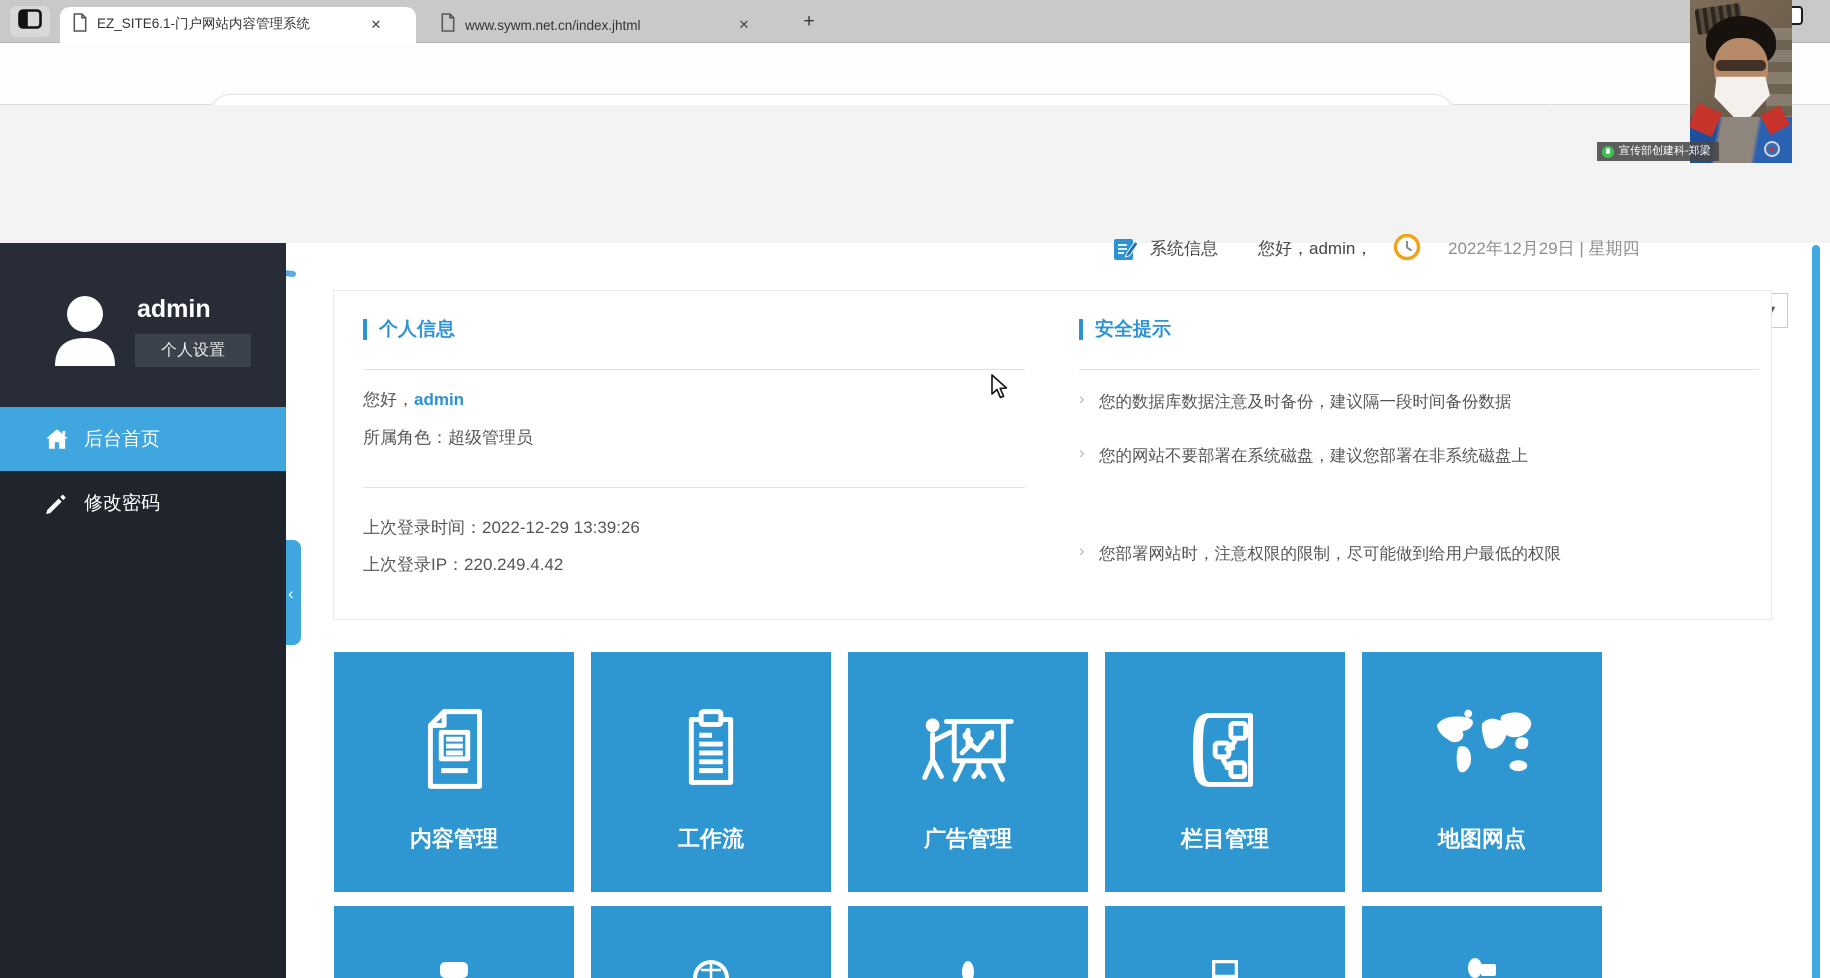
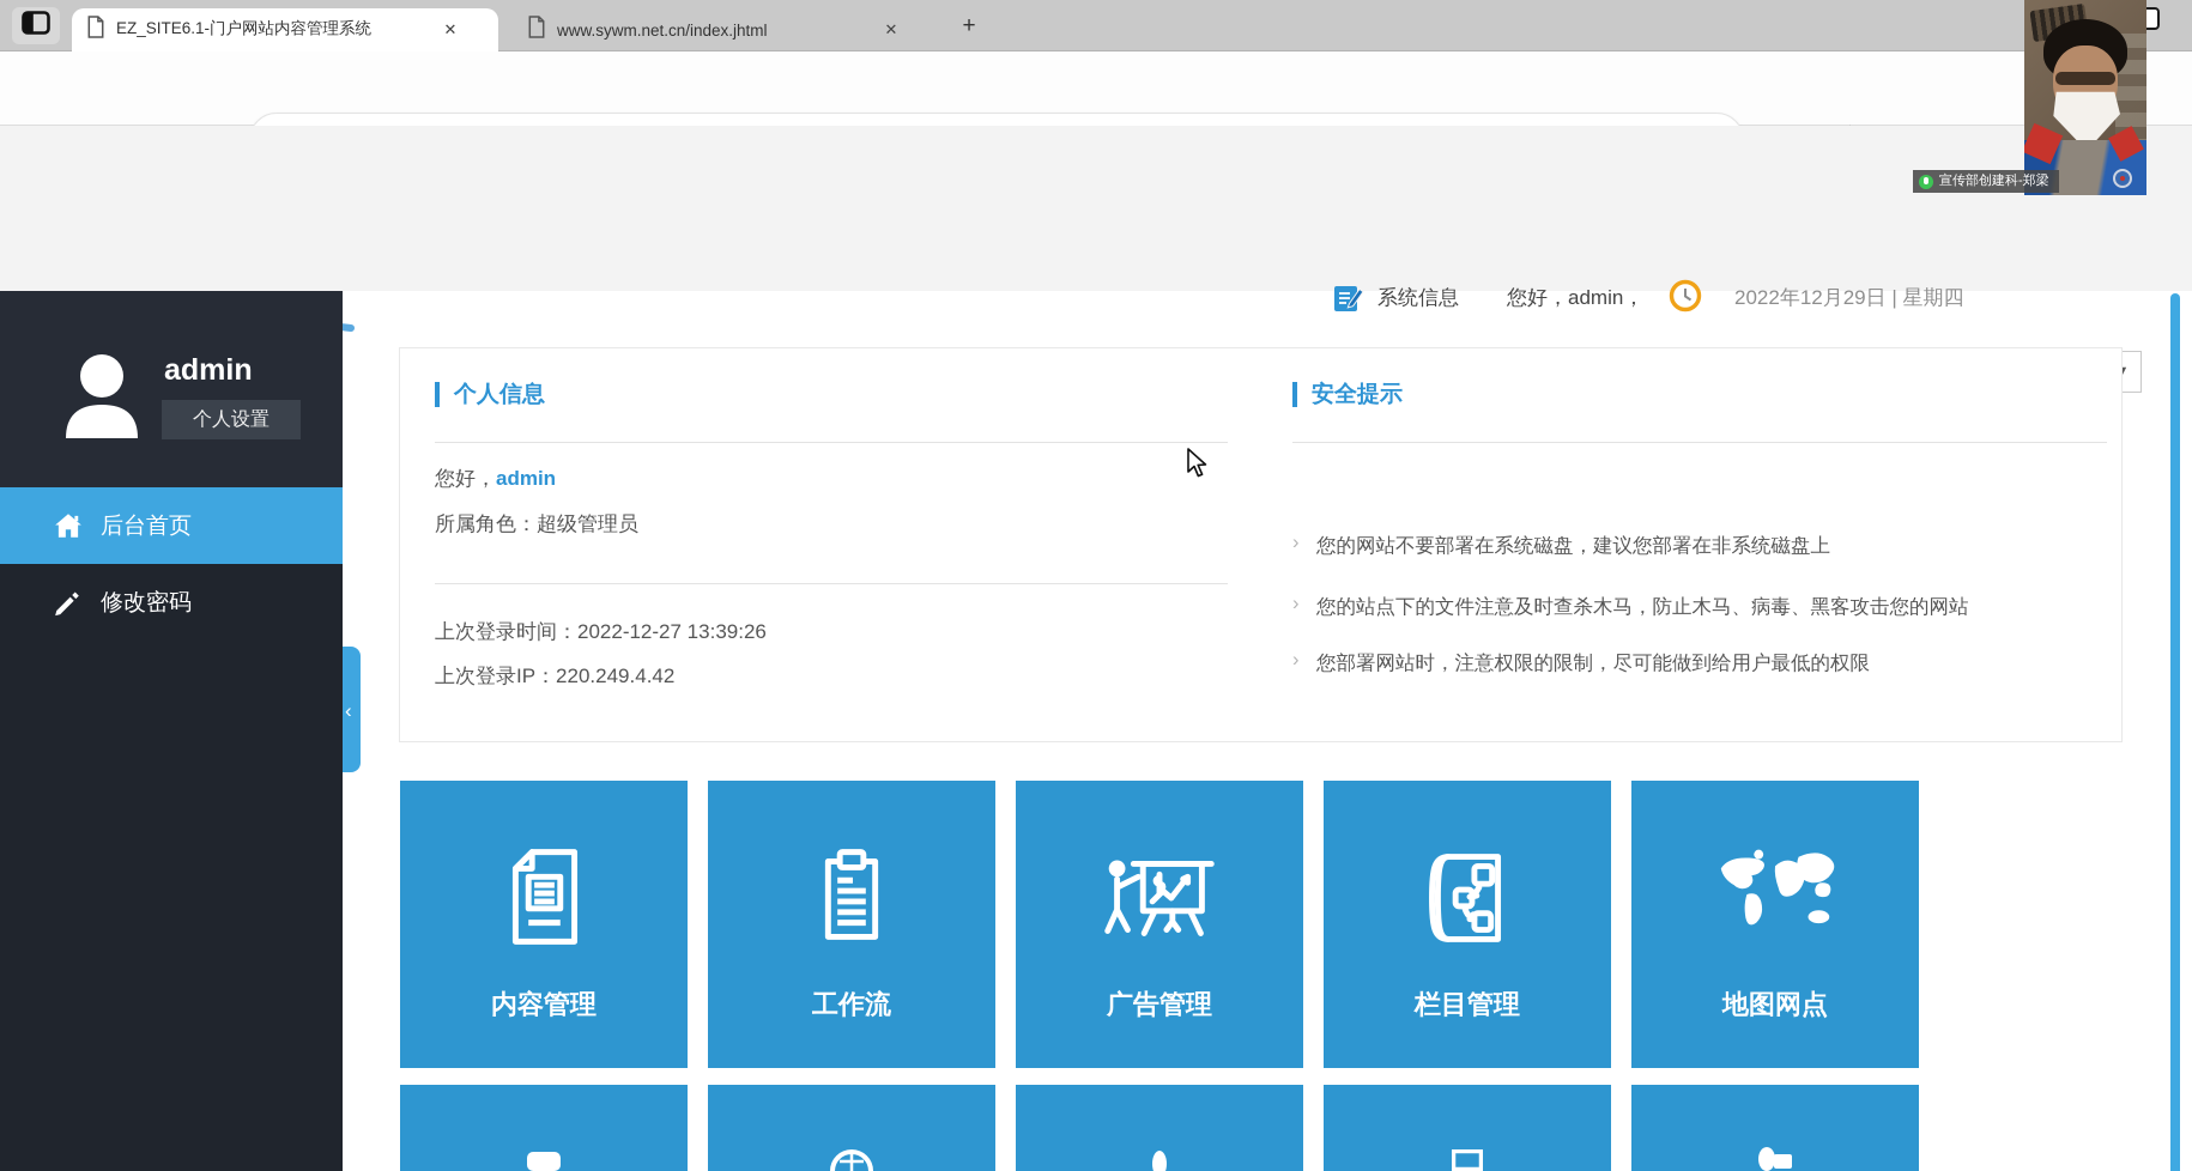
  EZ_SITE6.1-门户网站内容管理系统
  www.sywm.net.cn/index.jhtml
  系统信息
  您好，admin，
  2022年12月29日 | 星期四
  admin
  个人设置
  后台首页
  修改密码
  个人信息
  您好，admin
  所属角色：超级管理员
- 上次登录时间：2022-12-29 13:39:26
+ 上次登录时间：2022-12-27 13:39:26
  上次登录IP：220.249.4.42
  安全提示
- 您的数据库数据注意及时备份，建议隔一段时间备份数据
  您的网站不要部署在系统磁盘，建议您部署在非系统磁盘上
+ 您的站点下的文件注意及时查杀木马，防止木马、病毒、黑客攻击您的网站
  您部署网站时，注意权限的限制，尽可能做到给用户最低的权限
  内容管理
  工作流
  广告管理
  栏目管理
  地图网点
  宣传部创建科-郑梁
